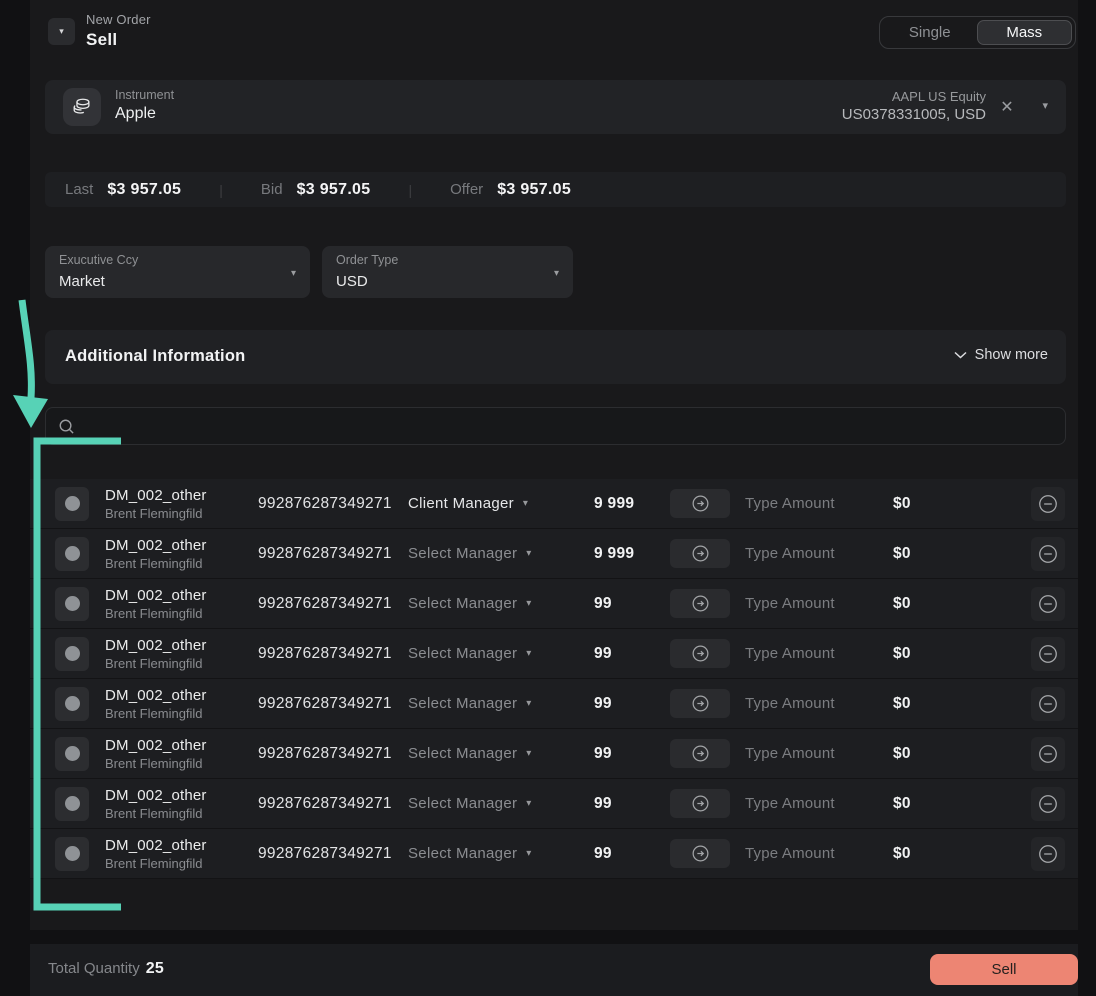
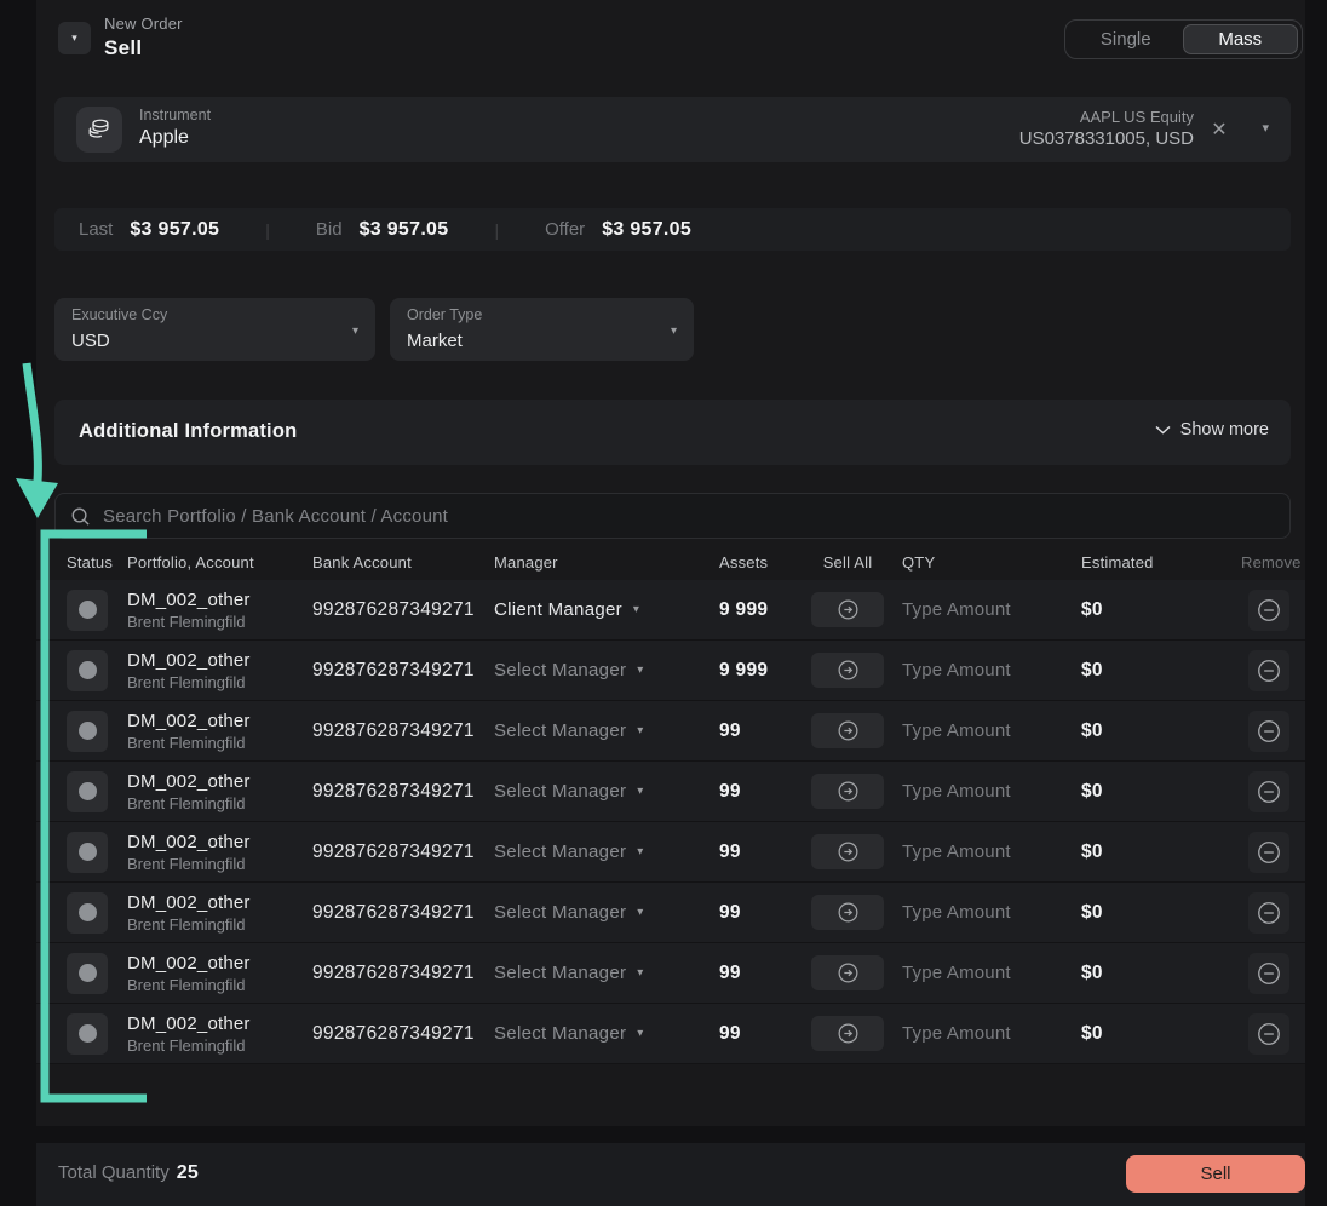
  ▾
  New Order
  Sell
  Single
  Mass
  Instrument
  Apple
  AAPL US Equity
  US0378331005, USD
  ✕
  ▾
  Last
  $3 957.05
  Bid
  $3 957.05
  |
  Offer
  $3 957.05
  Exucutive Ccy
- Market
+ USD
  ▾
  Order Type
- USD
+ Market
  ▾
  Additional Information
  Show more
+ Search Portfolio / Bank Account / Account
+ Status
+ Portfolio, Account
+ Bank Account
+ Manager
+ Assets
+ Sell All
+ QTY
+ Estimated
+ Remove
  DM_002_other
  Brent Flemingfild
  992876287349271
  Client Manager
  ▾
  9 999
  Type Amount
  $0
  DM_002_other
  Brent Flemingfild
  992876287349271
  Select Manager
  ▾
  9 999
  Type Amount
  $0
  DM_002_other
  Brent Flemingfild
  992876287349271
  Select Manager
  ▾
  99
  Type Amount
  $0
  DM_002_other
  Brent Flemingfild
  992876287349271
  Select Manager
  ▾
  99
  Type Amount
  $0
  DM_002_other
  Brent Flemingfild
  992876287349271
  Select Manager
  ▾
  99
  Type Amount
  $0
  DM_002_other
  Brent Flemingfild
  992876287349271
  Select Manager
  ▾
  99
  Type Amount
  $0
  DM_002_other
  Brent Flemingfild
  992876287349271
  Select Manager
  ▾
  99
  Type Amount
  $0
  DM_002_other
  Brent Flemingfild
  992876287349271
  Select Manager
  ▾
  99
  Type Amount
  $0
  Total Quantity 25
  Sell
